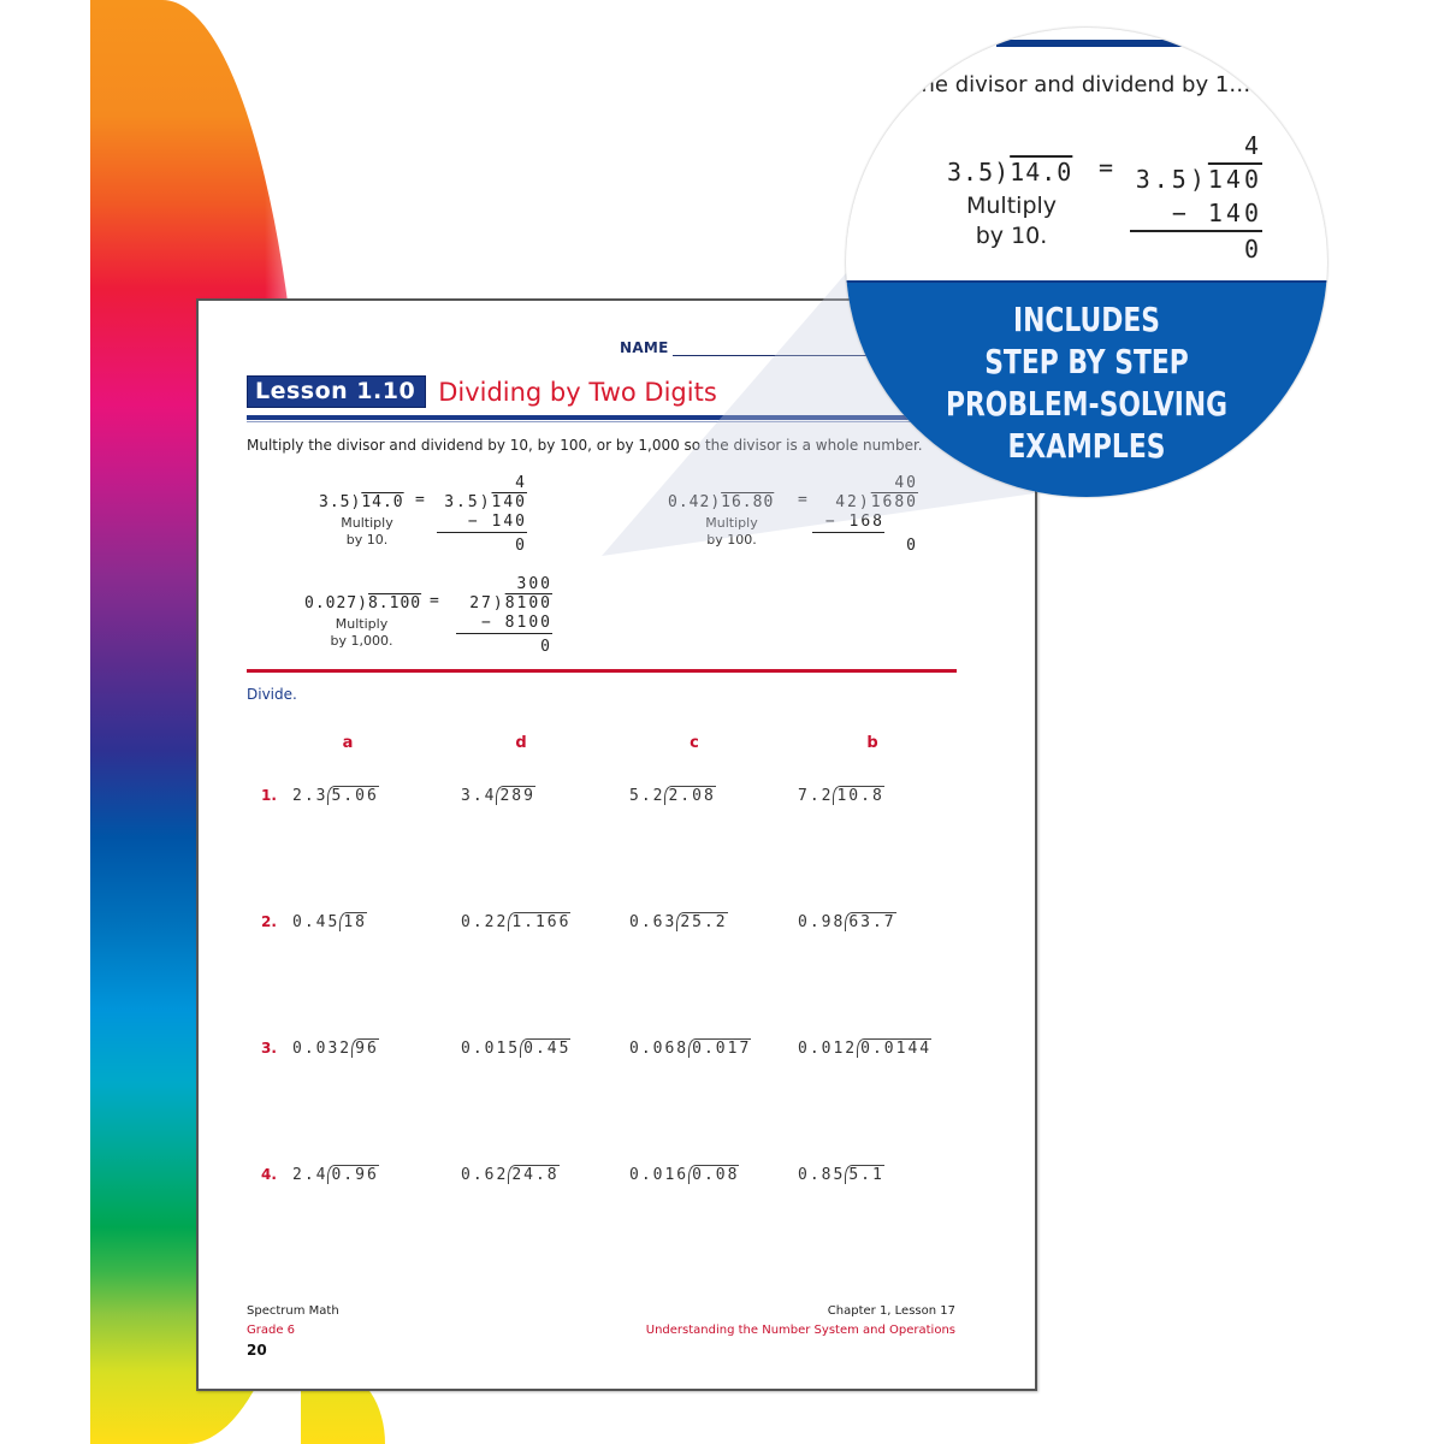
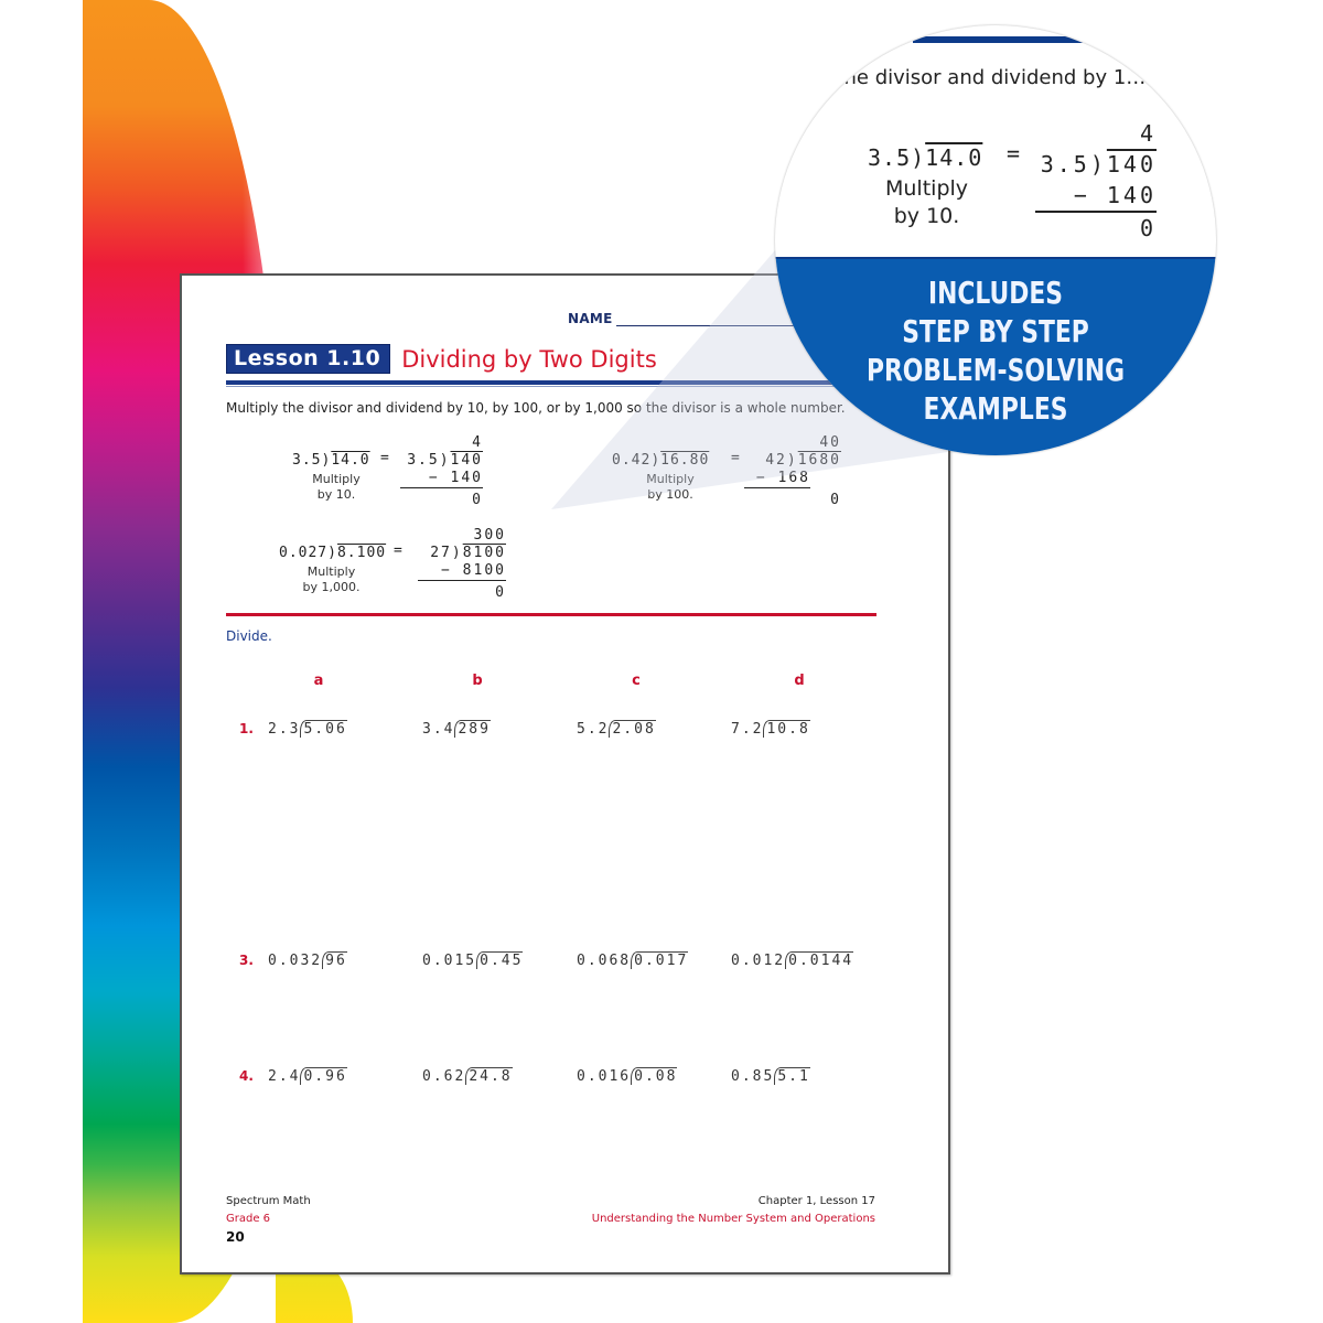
  NAME
  Lesson 1.10
  Dividing by Two Digits
  Multiply the divisor and dividend by 10, by 100, or by 1,000 so the divisor is a who
  3.5)14.0
  =
  Multiply
  by 10.
  4
  3.5)140
  − 140
  0
  0.42)16.80
  =
  Multiply
  by 100.
  42)1680
  − 168
  0
  0.027)8.100
  =
  Multiply
  by 1,000.
  300
  27)8100
  − 8100
  0
  Divide.
  a
- d
+ b
  c
- b
+ d
  1.
  2.3 5.06
  3.4 289
  5.2 2.08
  7.2 10.8
- 2.
- 0.45 18
- 0.22 1.166
- 0.63 25.2
- 0.98 63.7
  3.
  0.032 96
  0.015 0.45
  0.068 0.017
  0.012 0.0144
  4.
  2.4 0.96
  0.62 24.8
  0.016 0.08
  0.85 5.1
  Spectrum Math
  Grade 6
  20
  Chapter 1, Lesson 17
  Understanding the Number System and Operations
  , the divisor and dividend by 1…
  3.5)14.0
  =
  Multiply
  by 10.
  4
  3.5)140
  − 140
  0
  INCLUDES
  STEP BY STEP
  PROBLEM-SOLVING
  EXAMPLES
